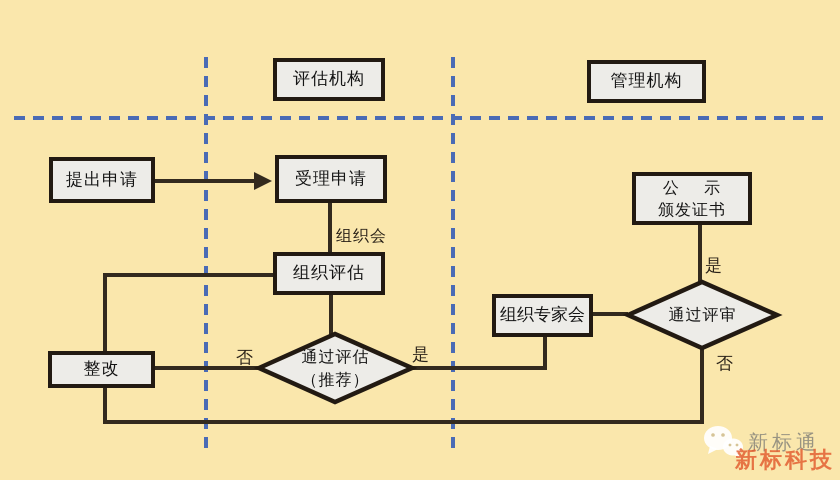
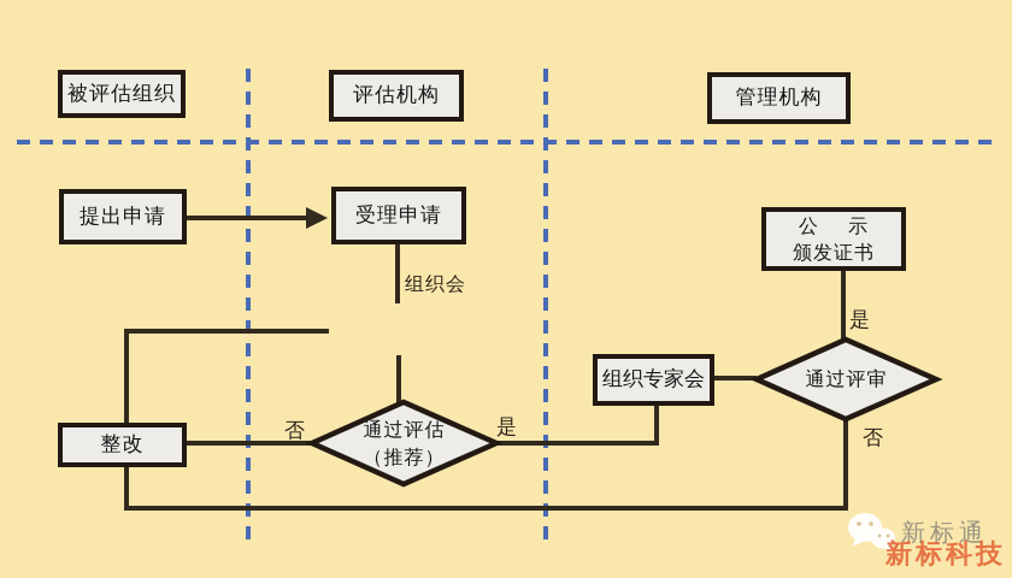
+ 被评估组织
  评估机构
  管理机构
  提出申请
  受理申请
- 组织评估
  整改
  公 示
  颁发证书
  组织专家会
  通过评估
  （推荐）
  通过评审
  组织会
  否
  是
  是
  否
  新标通
  新标科技
